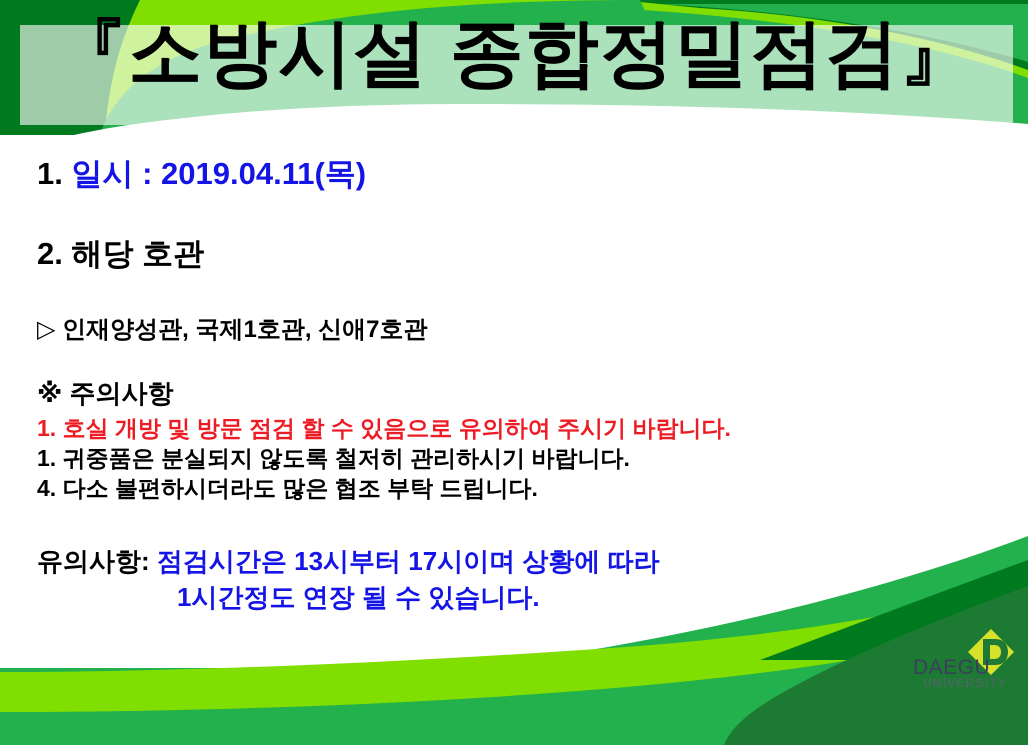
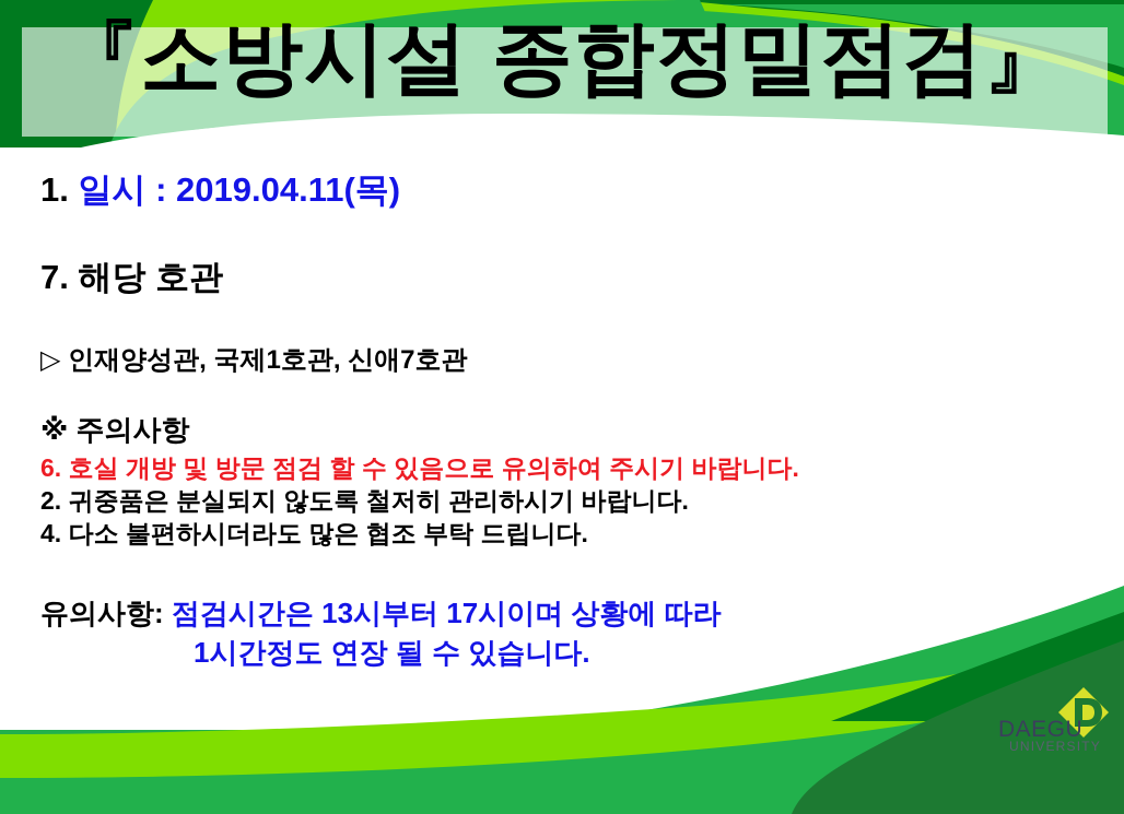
  『소방시설 종합정밀점검』
  1. 일시 : 2019.04.11(목)
- 2. 해당 호관
+ 7. 해당 호관
  ▷ 인재양성관, 국제1호관, 신애7호관
  ※ 주의사항
- 1. 호실 개방 및 방문 점검 할 수 있음으로 유의하여 주시기 바랍니다.
+ 6. 호실 개방 및 방문 점검 할 수 있음으로 유의하여 주시기 바랍니다.
- 1. 귀중품은 분실되지 않도록 철저히 관리하시기 바랍니다.
+ 2. 귀중품은 분실되지 않도록 철저히 관리하시기 바랍니다.
  4. 다소 불편하시더라도 많은 협조 부탁 드립니다.
  유의사항: 점검시간은 13시부터 17시이며 상황에 따라
  1시간정도 연장 될 수 있습니다.
  DAEGU
  UNIVERSITY
